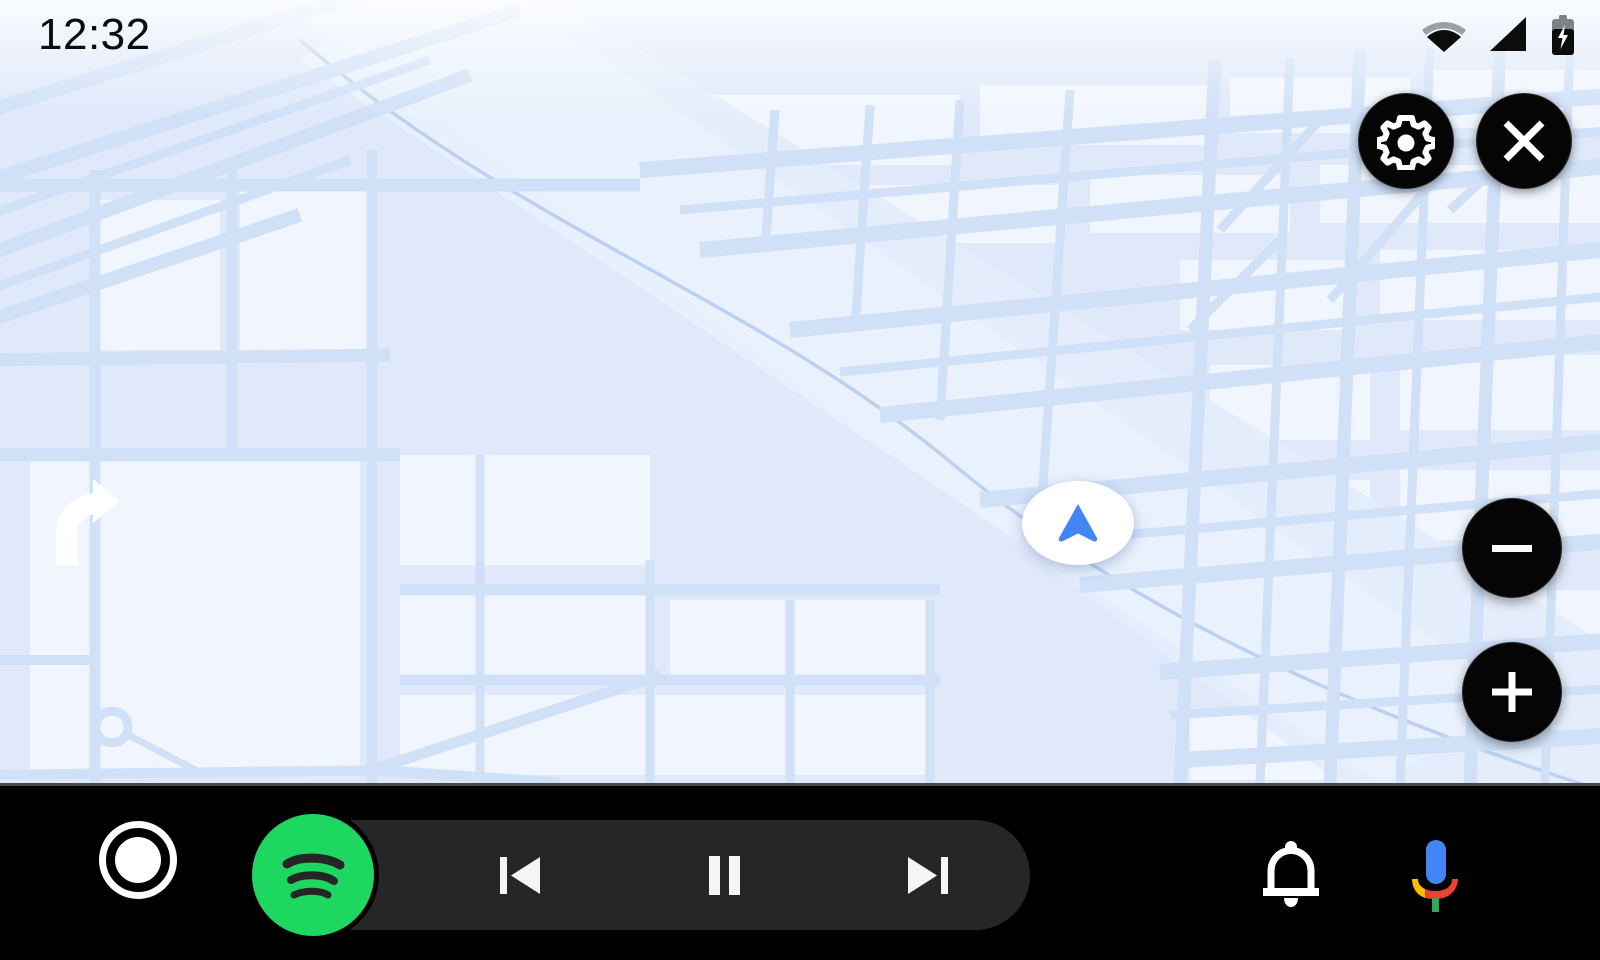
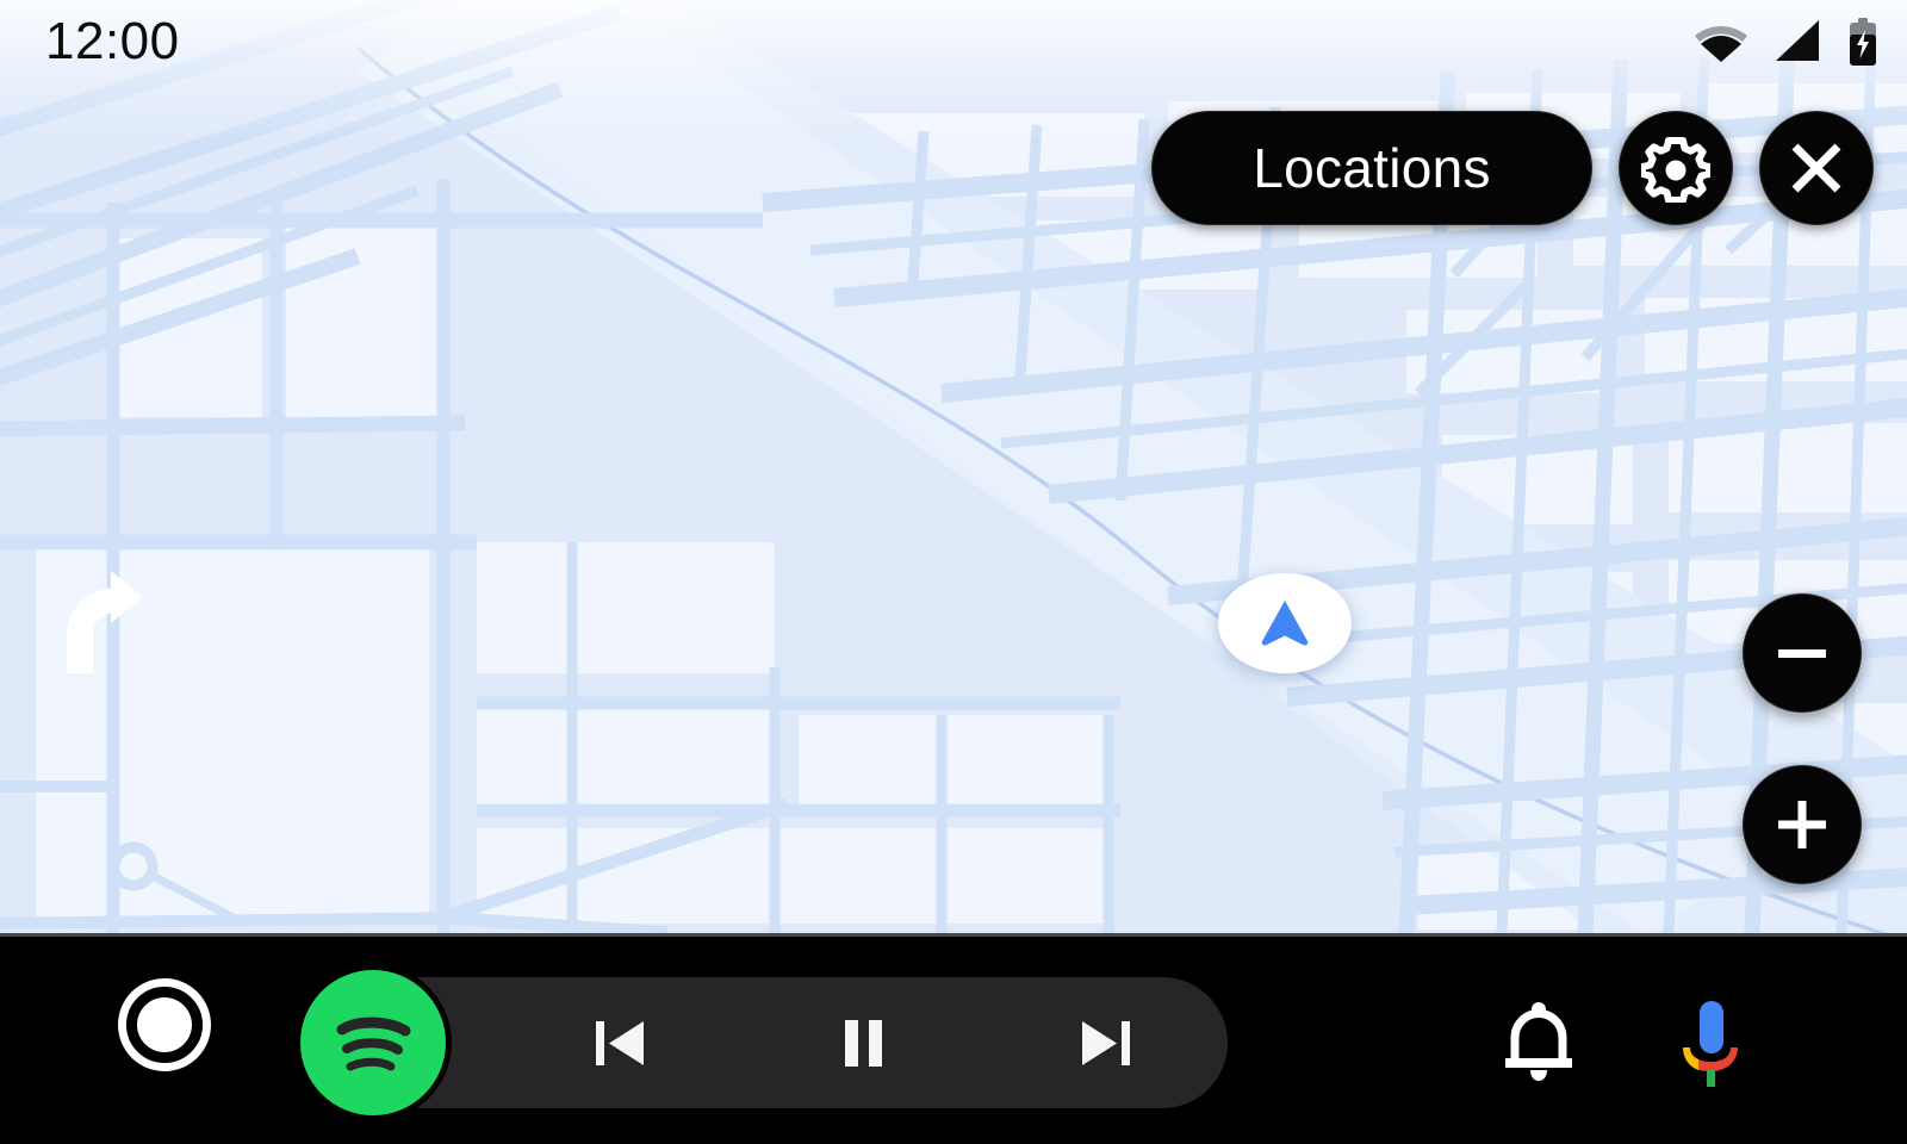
- 12:32
+ 12:00
+ Locations
